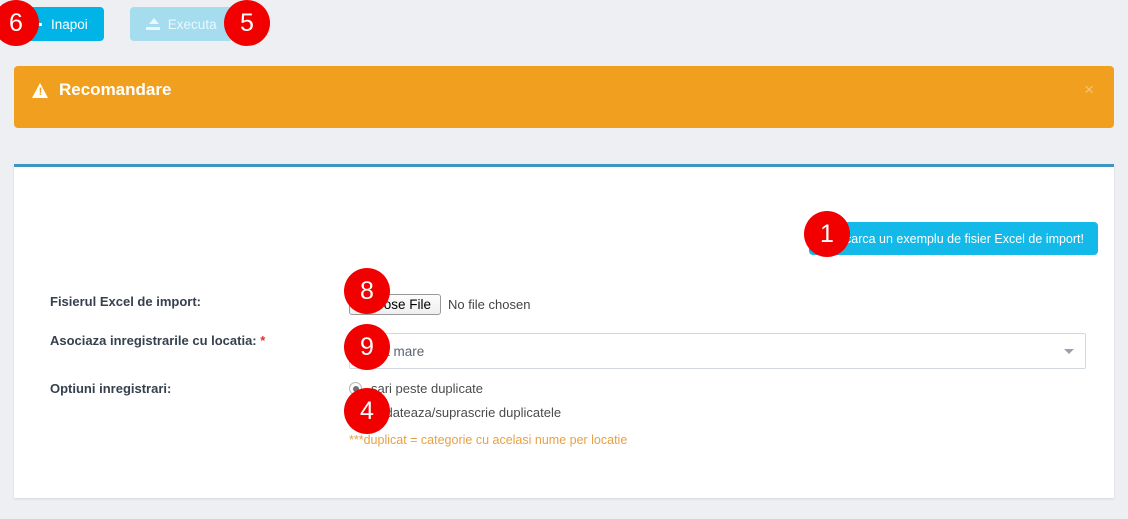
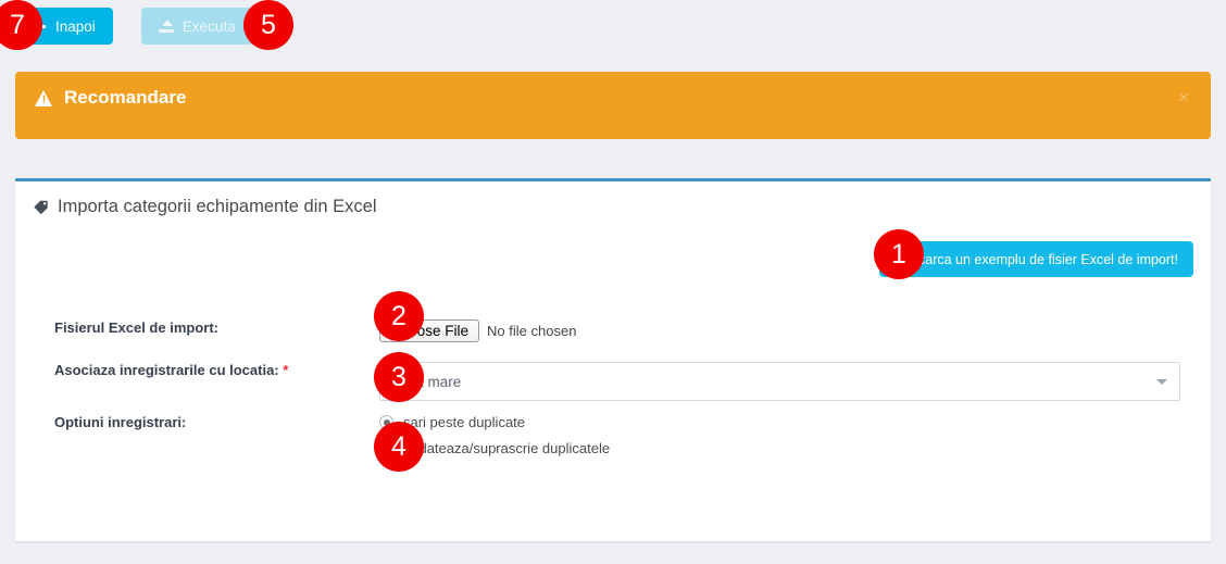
  Inapoi
  Executa
- 6
+ 7
  5
  Recomandare
  ×
+ Importa categorii echipamente din Excel
  arca un exemplu de fisier Excel de import!
  Fisierul Excel de import:
  ose File
  No file chosen
  Asociaza inregistrarile cu locatia: *
  Optiuni inregistrari:
  ari peste duplicate
  ateaza/suprascrie duplicatele
- ***duplicat = categorie cu acelasi nume per locatie
  1
- 8
+ 2
- 9
+ 3
  4
